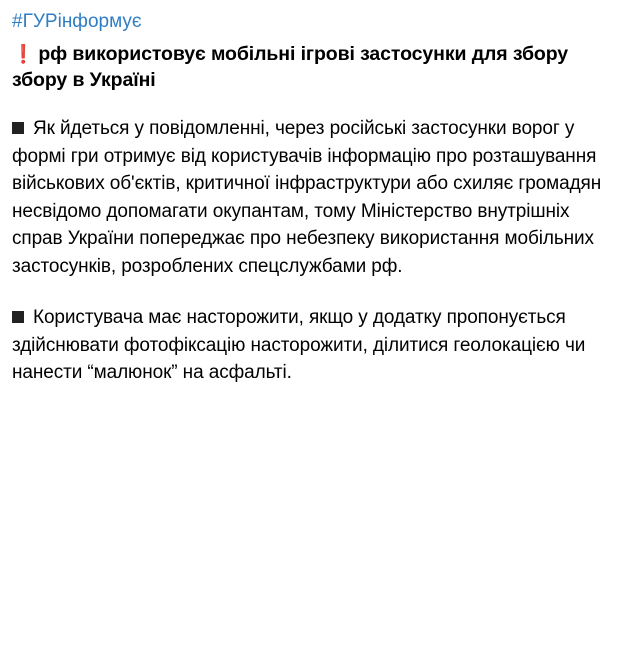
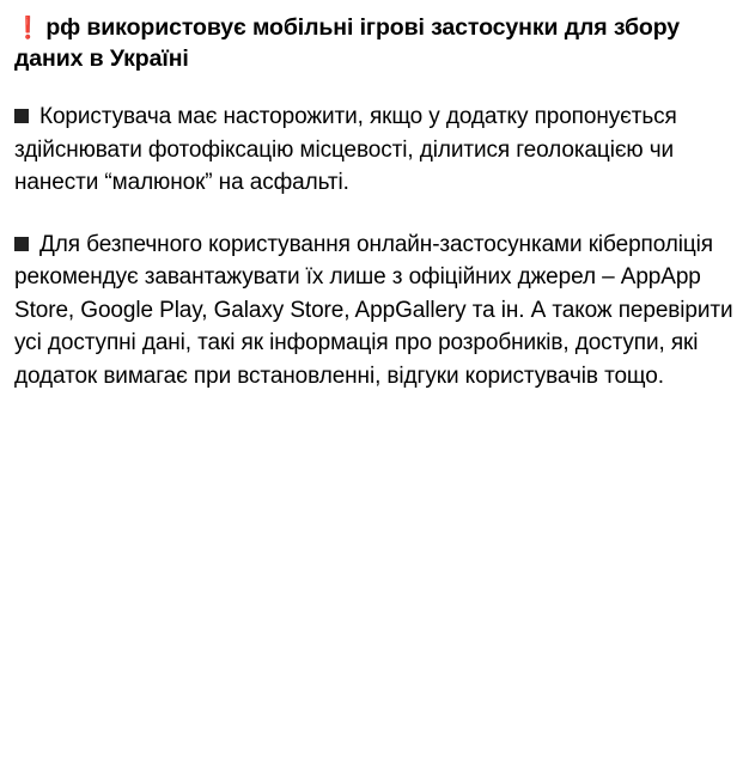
- #ГУРінформує
- ❗ рф використовує мобільні ігрові застосунки для збору збору в Україні
+ ❗ рф використовує мобільні ігрові застосунки для збору даних в Україні
- Як йдеться у повідомленні, через російські застосунки ворог у формі гри отримує від користувачів інформацію про розташування військових об'єктів, критичної інфраструктури або схиляє громадян несвідомо допомагати окупантам, тому Міністерство внутрішніх справ України попереджає про небезпеку використання мобільних застосунків, розроблених спецслужбами рф.
- Користувача має насторожити, якщо у додатку пропонується здійснювати фотофіксацію насторожити, ділитися геолокацією чи нанести “малюнок” на асфальті.
+ Користувача має насторожити, якщо у додатку пропонується здійснювати фотофіксацію місцевості, ділитися геолокацією чи нанести “малюнок” на асфальті.
+ Для безпечного користування онлайн-застосунками кіберполіція рекомендує завантажувати їх лише з офіційних джерел – AppApp Store, Google Play, Galaxy Store, AppGallery та ін. А також перевірити усі доступні дані, такі як інформація про розробників, доступи, які додаток вимагає при встановленні, відгуки користувачів тощо.
